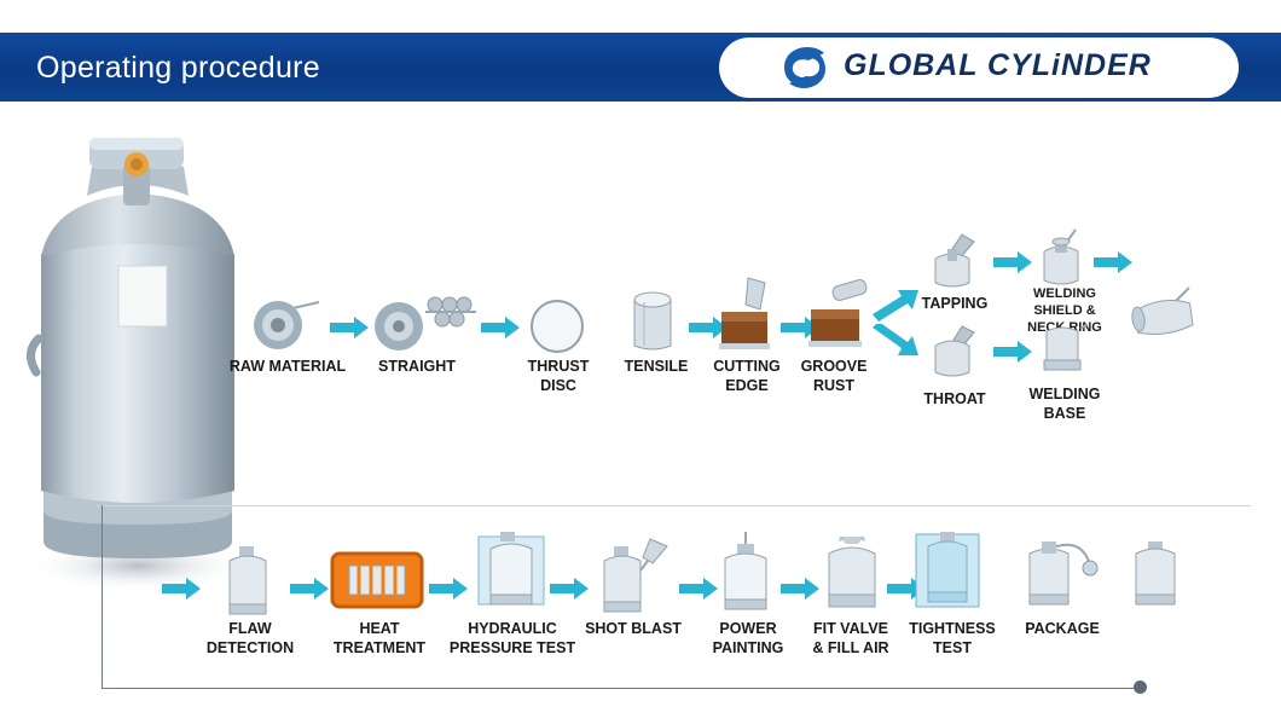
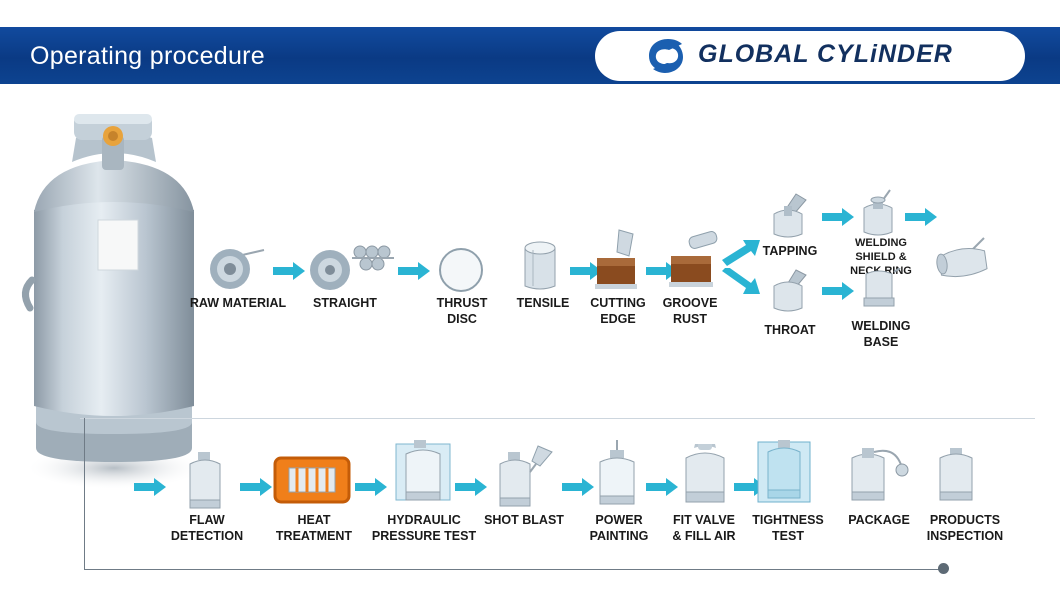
  Operating procedure
  GLOBAL CYLiNDER
  RAW MATERIAL
  STRAIGHT
  THRUST
  DISC
  TENSILE
  CUTTING
  EDGE
  GROOVE
  RUST
  TAPPING
  WELDING
  SHIELD &
  NEC RNG
  THROAT
  WELDING
  BASE
  FLAW
  DETECTION
  HEAT
  TREATMENT
  HYDRAULIC
  PRESSURE TEST
  SHOT BLAST
  POWER
  PAINTING
  FIT VALVE
  & FILL AIR
  TIGHTNESS
  TEST
  PACKAGE
+ PRODUCTS
+ INSPECTION
